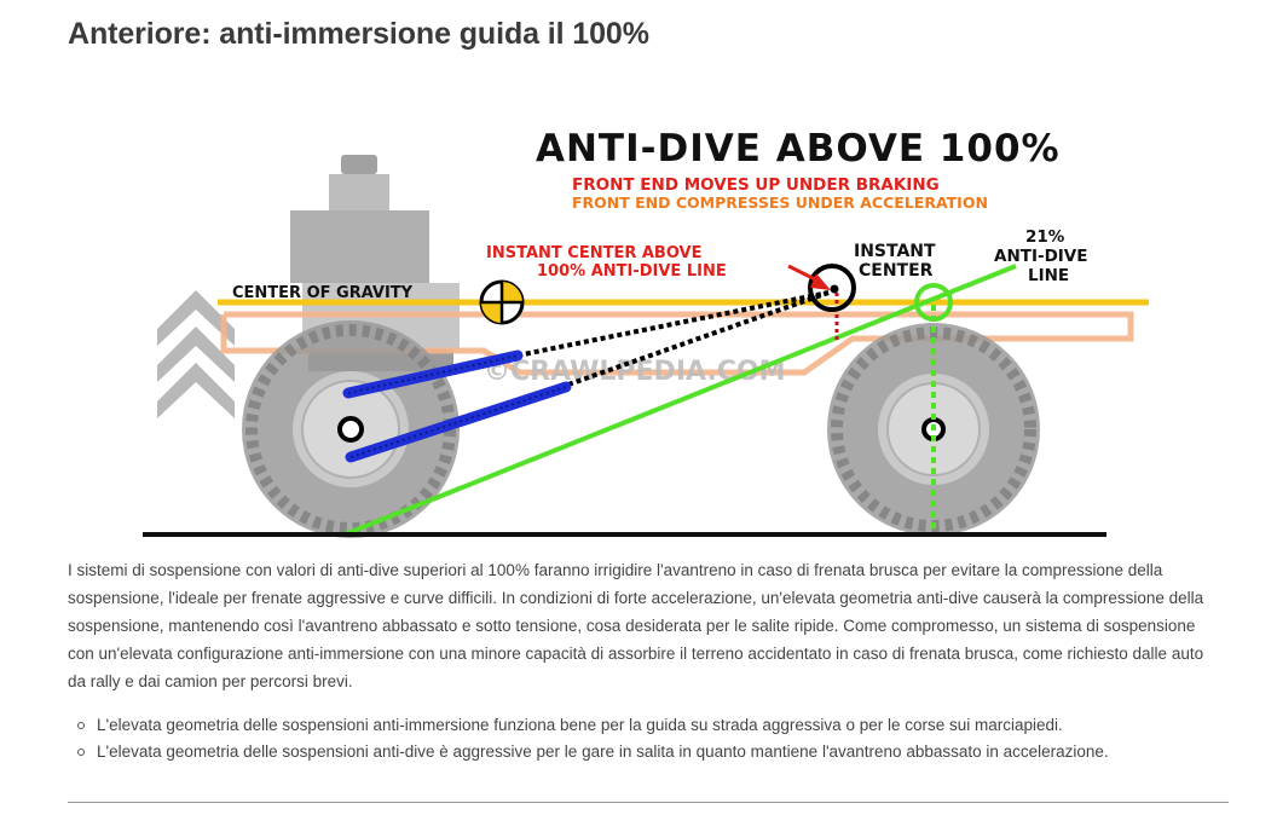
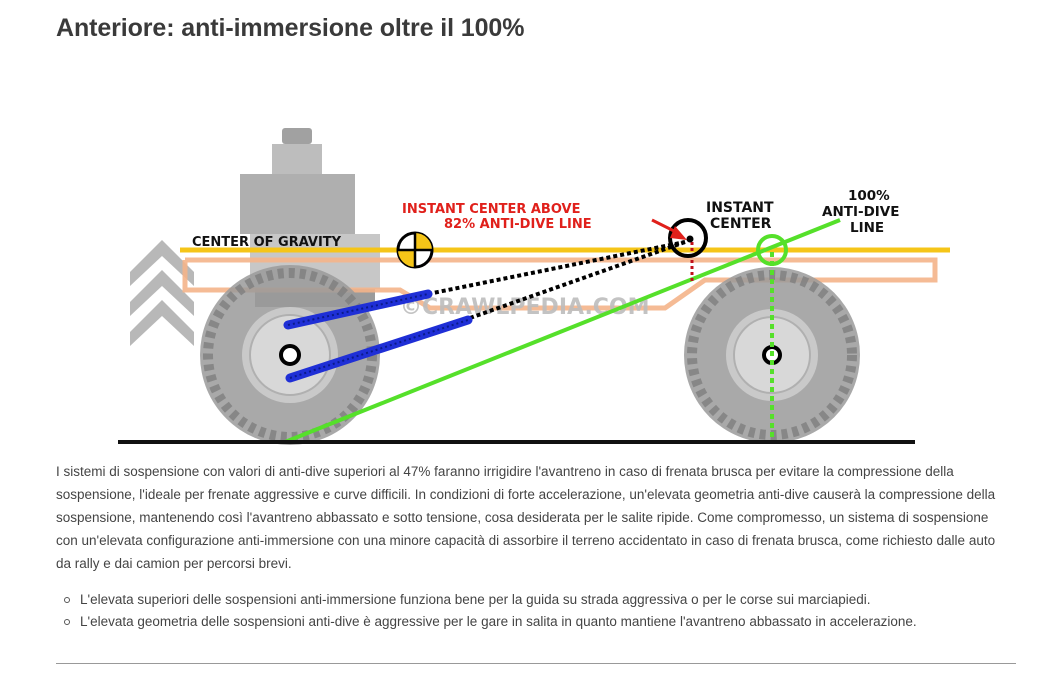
- Anteriore: anti-immersione guida il 100%
+ Anteriore: anti-immersione oltre il 100%
  ©CRAWLPEDIA.CM
- ANTI-DIVE ABOVE 100%
- FRONT END MOVES UP UNDER BRAKING
- FRONT END COMPRESSES UNDER ACCELERATION
  CENTER OF GRAVITY
  INSTANT CENTER ABOVE
- 100% ANTI-DIVE LINE
+ 82% ANTI-DIVE LINE
  INSTANT
  CENTER
- 21%
+ 100%
  ANTI-DIVE
  LINE
- I sistemi di sospensione con valori di anti-dive superiori al 100% faranno irrigidire l'avantreno in caso di frenata brusca per evitare la compressione della sospensione, l'ideale per frenate aggressive e curve difficili. In condizioni di forte accelerazione, un'elevata geometria anti-dive causerà la compressione della sospensione, mantenendo così l'avantreno abbassato e sotto tensione, cosa desiderata per le salite ripide. Come compromesso, un sistema di sospensione con un'elevata configurazione anti-immersione con una minore capacità di assorbire il terreno accidentato in caso di frenata brusca, come richiesto dalle auto da rally e dai camion per percorsi brevi.
+ I sistemi di sospensione con valori di anti-dive superiori al 47% faranno irrigidire l'avantreno in caso di frenata brusca per evitare la compressione della sospensione, l'ideale per frenate aggressive e curve difficili. In condizioni di forte accelerazione, un'elevata geometria anti-dive causerà la compressione della sospensione, mantenendo così l'avantreno abbassato e sotto tensione, cosa desiderata per le salite ripide. Come compromesso, un sistema di sospensione con un'elevata configurazione anti-immersione con una minore capacità di assorbire il terreno accidentato in caso di frenata brusca, come richiesto dalle auto da rally e dai camion per percorsi brevi.
- L'elevata geometria delle sospensioni anti-immersione funziona bene per la guida su strada aggressiva o per le corse sui marciapiedi.
+ L'elevata superiori delle sospensioni anti-immersione funziona bene per la guida su strada aggressiva o per le corse sui marciapiedi.
  L'elevata geometria delle sospensioni anti-dive è aggressive per le gare in salita in quanto mantiene l'avantreno abbassato in accelerazione.
